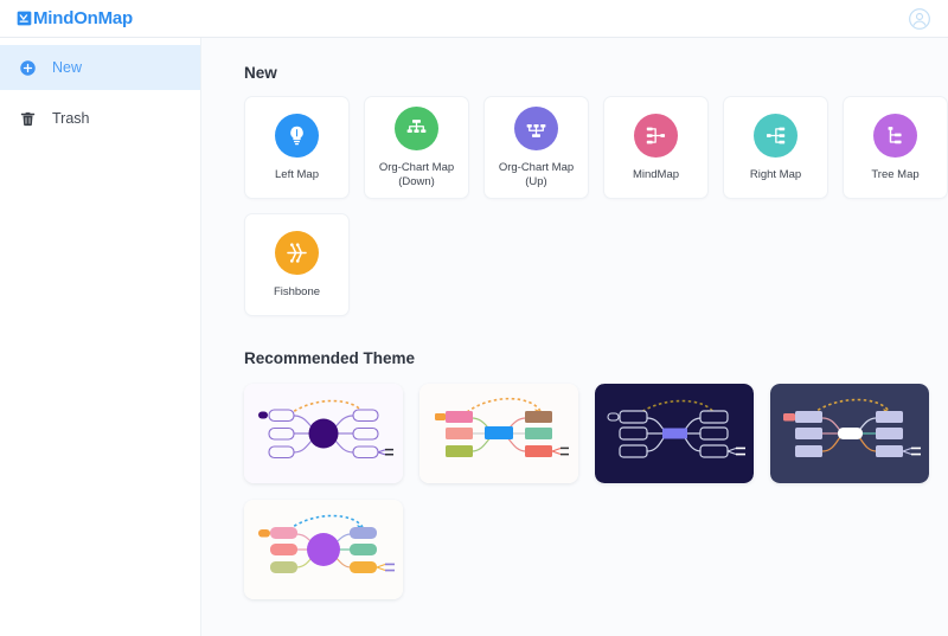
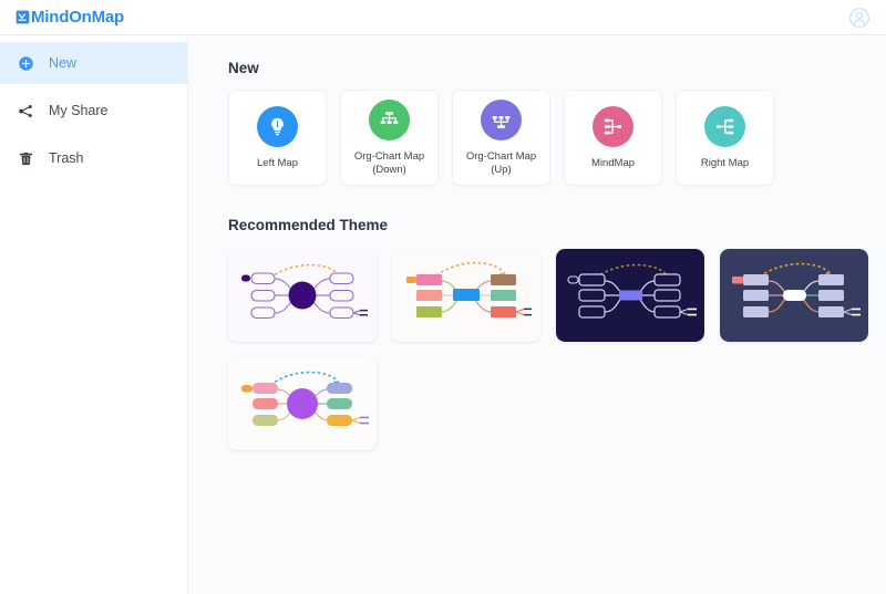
  MindOnMap
  New
+ My Share
  Trash
  New
  Left Map
  Org-Chart Map (Down)
  Org-Chart Map (Up)
  MindMap
  Right Map
- Tree Map
- Fishbone
  Recommended Theme
